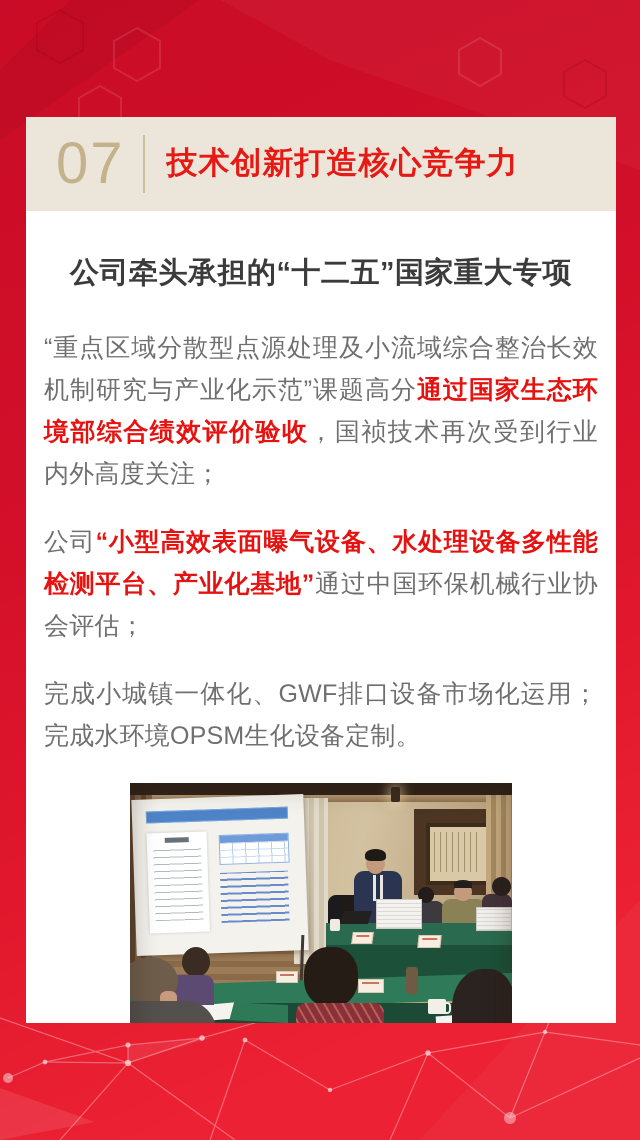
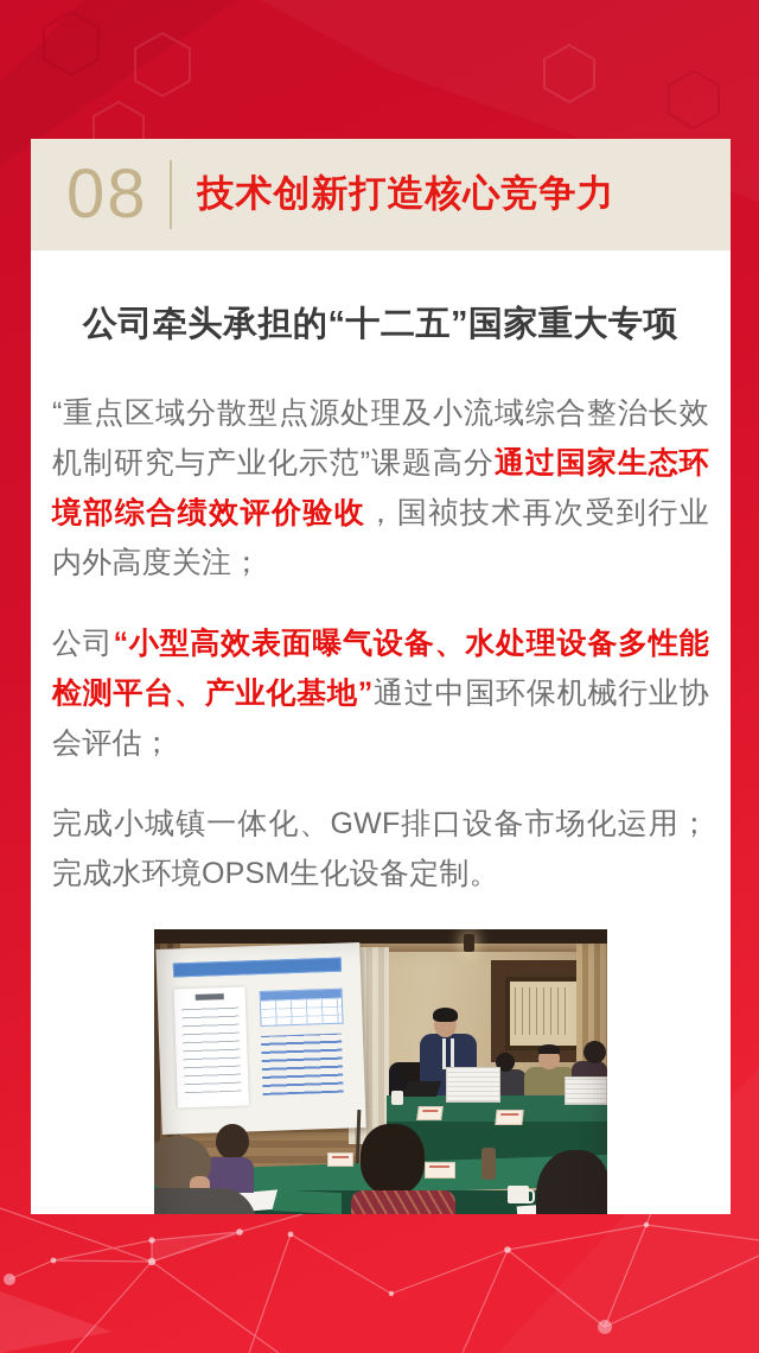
- 07
+ 08
  技术创新打造核心竞争力
  公司牵头承担的“十二五”国家重大专项
  “重点区域分散型点源处理及小流域综合整治长效机制研究与产业化示范”课题高分通过国家生态环境部综合绩效评价验收，国祯技术再次受到行业内外高度关注；
  公司“小型高效表面曝气设备、水处理设备多性能检测平台、产业化基地”通过中国环保机械行业协会评估；
  完成小城镇一体化、GWF排口设备市场化运用；完成水环境OPSM生化设备定制。
